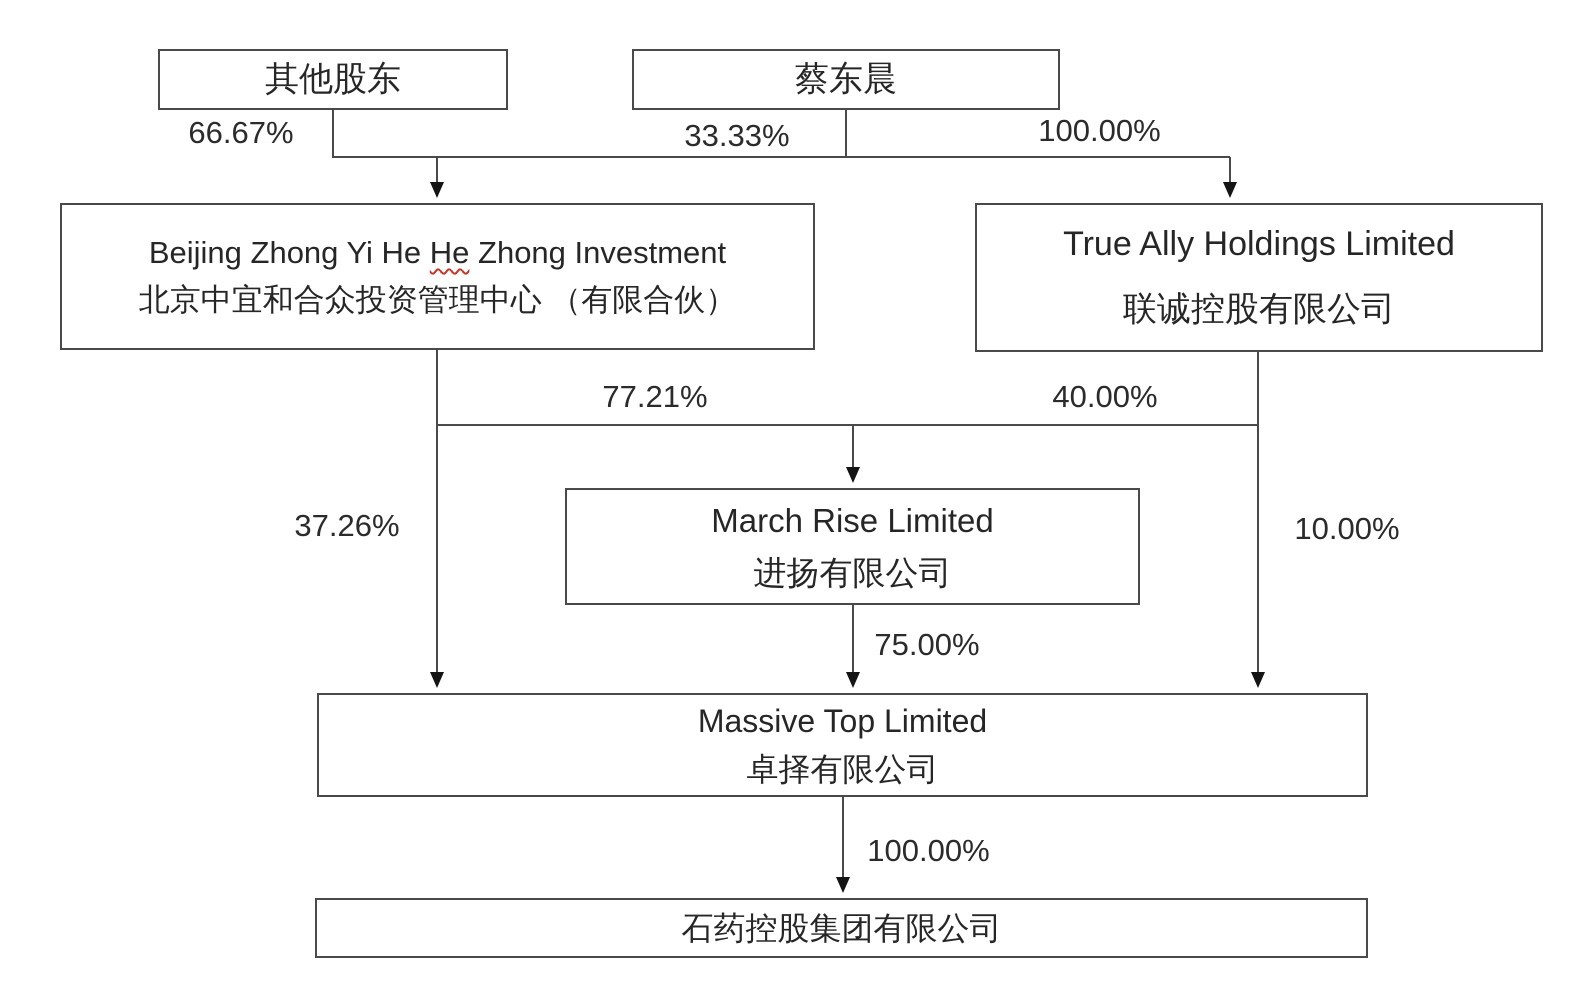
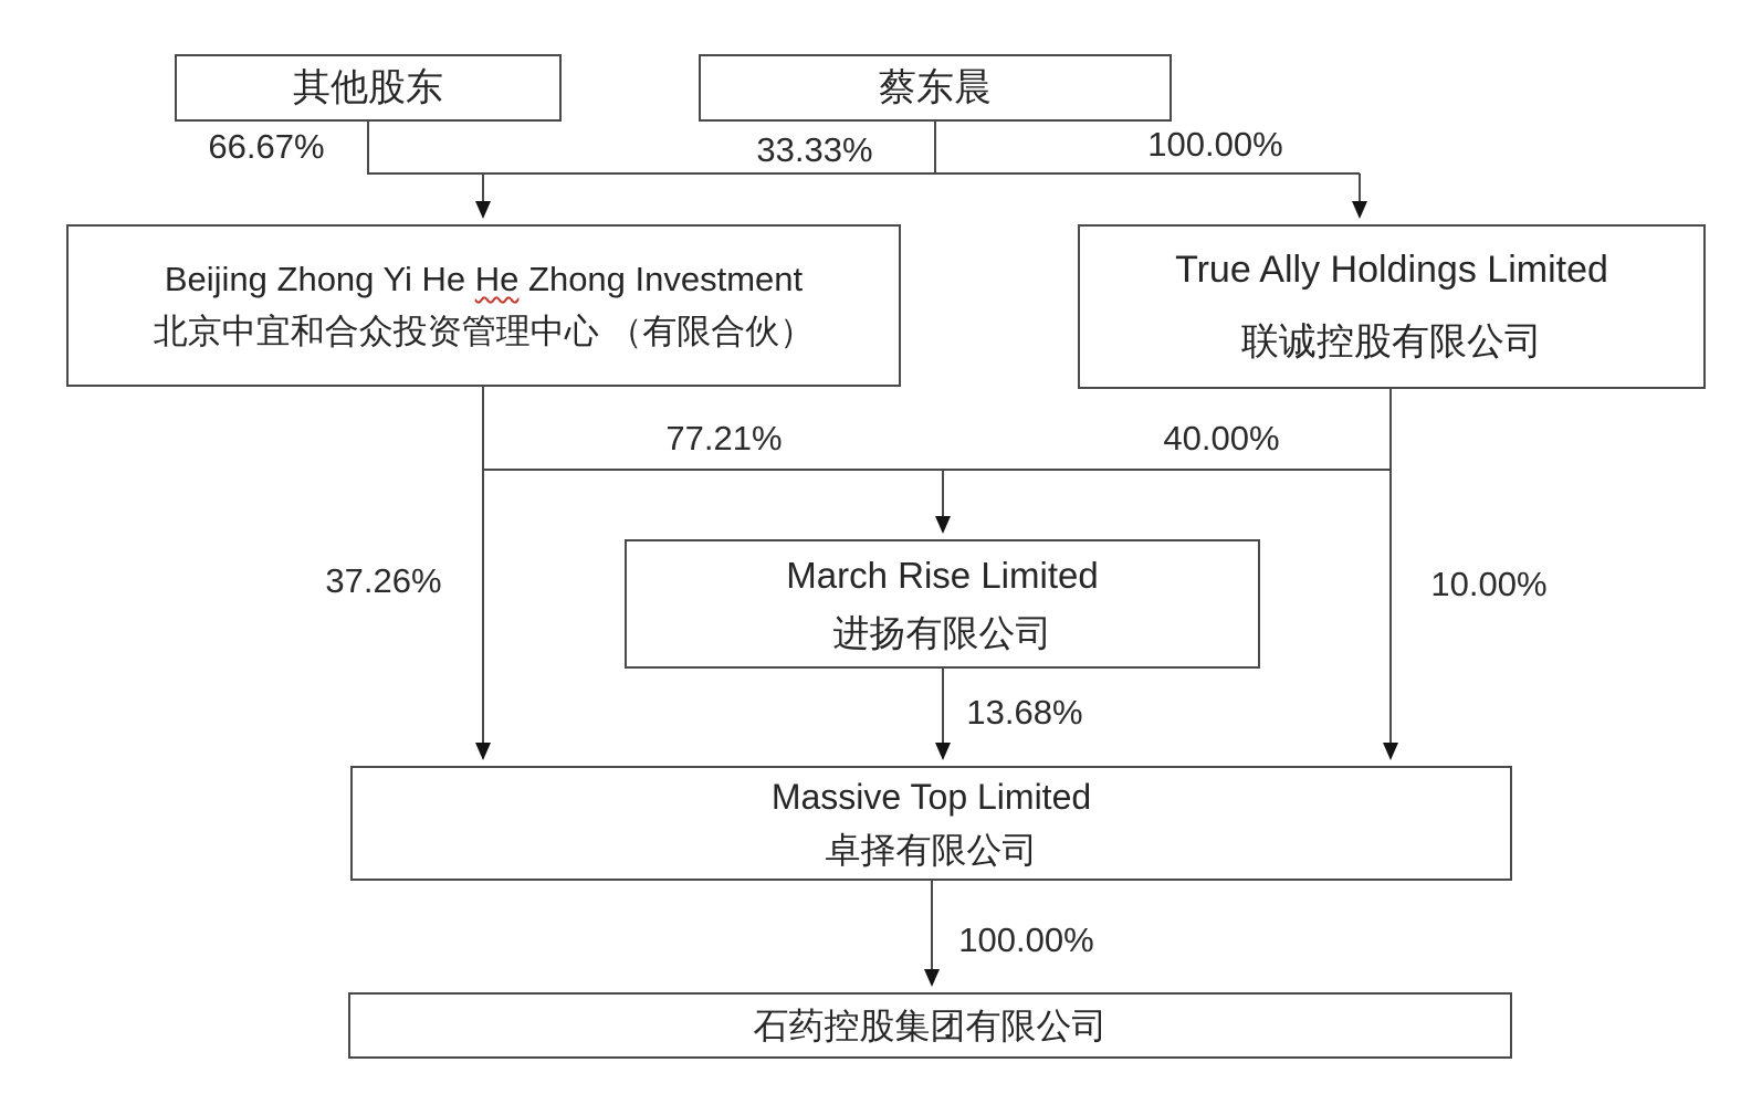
  其他股东
  蔡东晨
  Beijing Zhong Yi He He Zhong Investment
  北京中宜和合众投资管理中心 （有限合伙）
  True Ally Holdings Limited
  联诚控股有限公司
  March Rise Limited
  进扬有限公司
  Massive Top Limited
  卓择有限公司
  石药控股集团有限公司
  66.67%
  33.33%
  100.00%
  77.21%
  40.00%
  37.26%
  10.00%
- 75.00%
+ 13.68%
  100.00%
